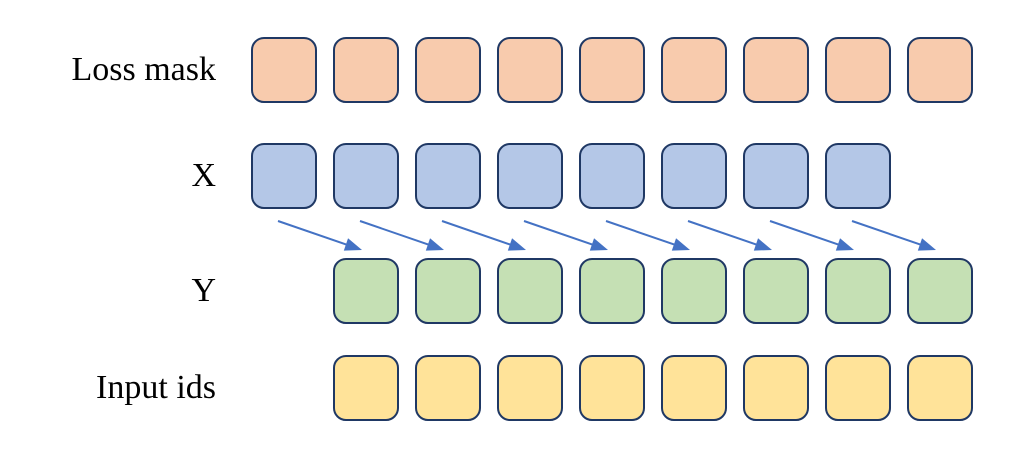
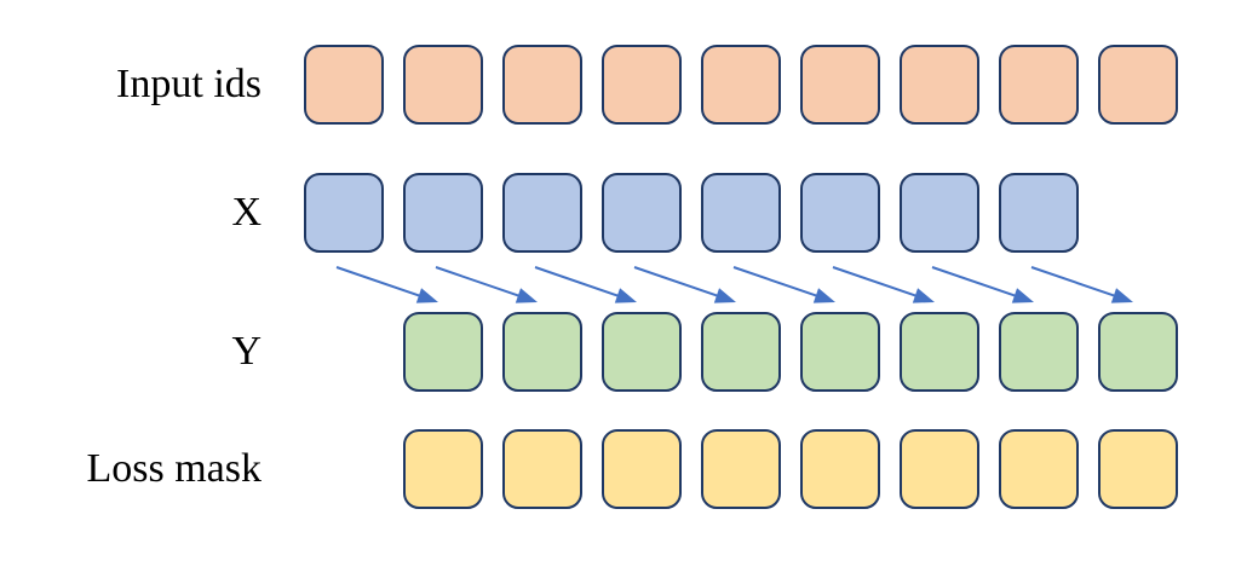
- Loss mask
+ Input ids
  X
  Y
- Input ids
+ Loss mask
